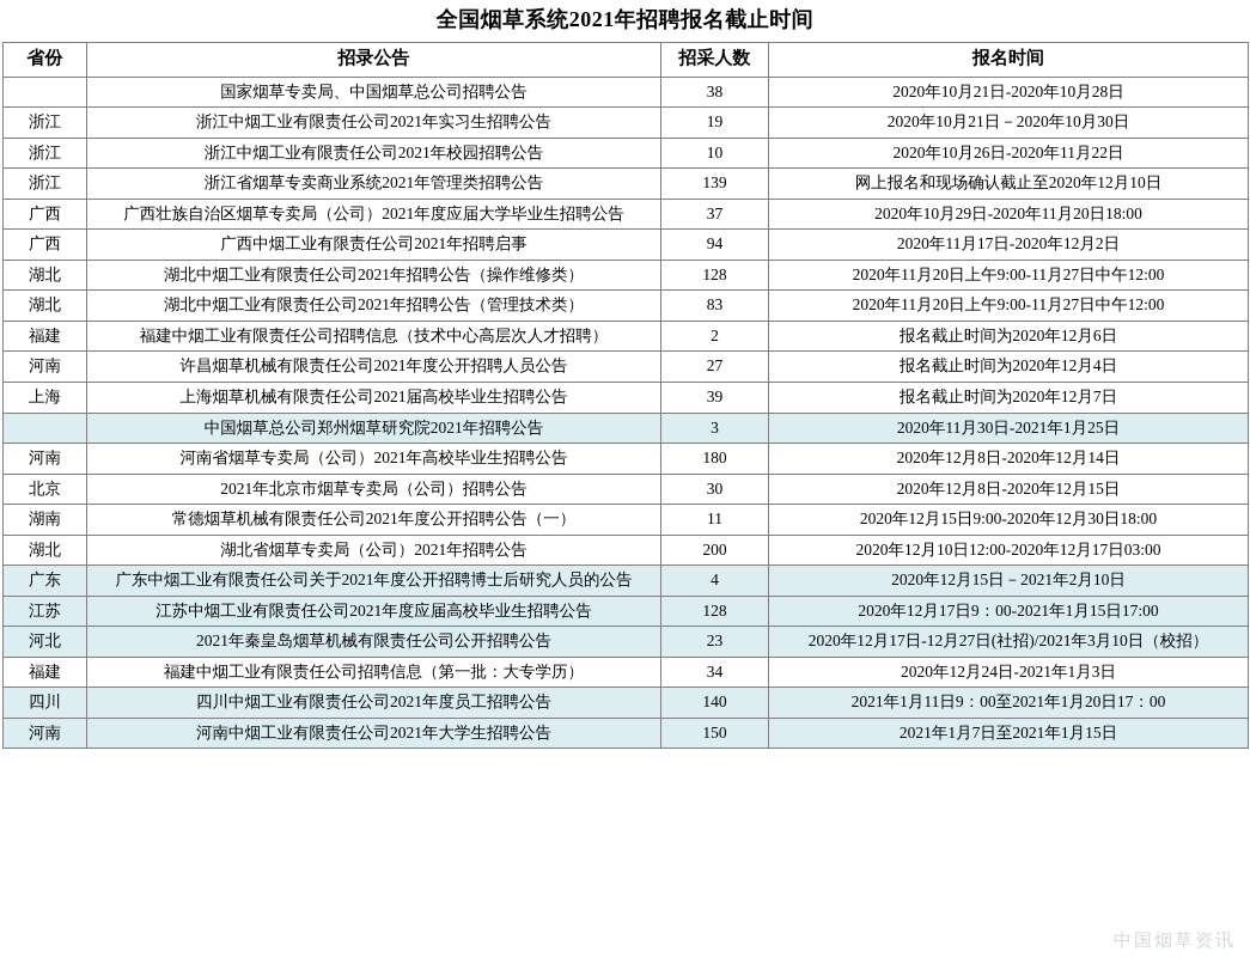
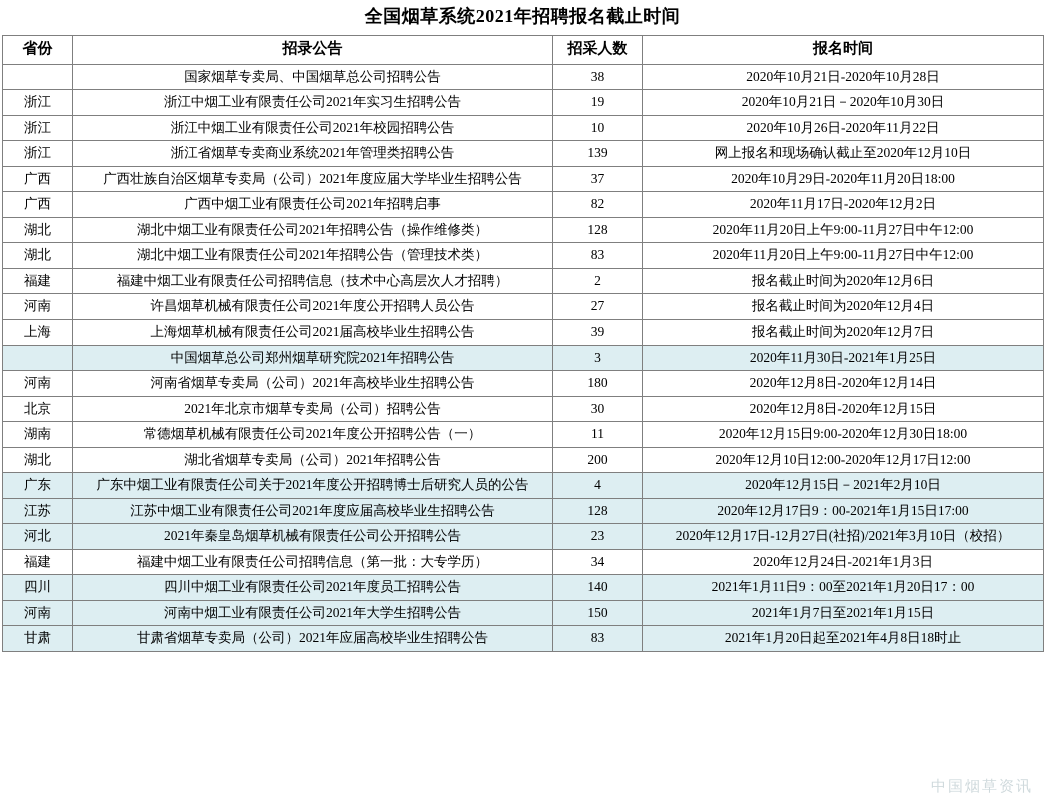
  全国烟草系统2021年招聘报名截止时间
  省份	招录公告	招采人数	报名时间
  	国家烟草专卖局、中国烟草总公司招聘公告	38	2020年10月21日-2020年10月28日
  浙江	浙江中烟工业有限责任公司2021年实习生招聘公告	19	2020年10月21日－2020年10月30日
  浙江	浙江中烟工业有限责任公司2021年校园招聘公告	10	2020年10月26日-2020年11月22日
  浙江	浙江省烟草专卖商业系统2021年管理类招聘公告	139	网上报名和现场确认截止至2020年12月10日
  广西	广西壮族自治区烟草专卖局（公司）2021年度应届大学毕业生招聘公告	37	2020年10月29日-2020年11月20日18:00
- 广西	广西中烟工业有限责任公司2021年招聘启事	94	2020年11月17日-2020年12月2日
+ 广西	广西中烟工业有限责任公司2021年招聘启事	82	2020年11月17日-2020年12月2日
  湖北	湖北中烟工业有限责任公司2021年招聘公告（操作维修类）	128	2020年11月20日上午9:00-11月27日中午12:00
  湖北	湖北中烟工业有限责任公司2021年招聘公告（管理技术类）	83	2020年11月20日上午9:00-11月27日中午12:00
  福建	福建中烟工业有限责任公司招聘信息（技术中心高层次人才招聘）	2	报名截止时间为2020年12月6日
  河南	许昌烟草机械有限责任公司2021年度公开招聘人员公告	27	报名截止时间为2020年12月4日
  上海	上海烟草机械有限责任公司2021届高校毕业生招聘公告	39	报名截止时间为2020年12月7日
  	中国烟草总公司郑州烟草研究院2021年招聘公告	3	2020年11月30日-2021年1月25日
  河南	河南省烟草专卖局（公司）2021年高校毕业生招聘公告	180	2020年12月8日-2020年12月14日
  北京	2021年北京市烟草专卖局（公司）招聘公告	30	2020年12月8日-2020年12月15日
  湖南	常德烟草机械有限责任公司2021年度公开招聘公告（一）	11	2020年12月15日9:00-2020年12月30日18:00
- 湖北	湖北省烟草专卖局（公司）2021年招聘公告	200	2020年12月10日12:00-2020年12月17日03:00
+ 湖北	湖北省烟草专卖局（公司）2021年招聘公告	200	2020年12月10日12:00-2020年12月17日12:00
  广东	广东中烟工业有限责任公司关于2021年度公开招聘博士后研究人员的公告	4	2020年12月15日－2021年2月10日
  江苏	江苏中烟工业有限责任公司2021年度应届高校毕业生招聘公告	128	2020年12月17日9：00-2021年1月15日17:00
  河北	2021年秦皇岛烟草机械有限责任公司公开招聘公告	23	2020年12月17日-12月27日(社招)/2021年3月10日（校招）
  福建	福建中烟工业有限责任公司招聘信息（第一批：大专学历）	34	2020年12月24日-2021年1月3日
  四川	四川中烟工业有限责任公司2021年度员工招聘公告	140	2021年1月11日9：00至2021年1月20日17：00
  河南	河南中烟工业有限责任公司2021年大学生招聘公告	150	2021年1月7日至2021年1月15日
+ 甘肃	甘肃省烟草专卖局（公司）2021年应届高校毕业生招聘公告	83	2021年1月20日起至2021年4月8日18时止
  中国烟草资讯
